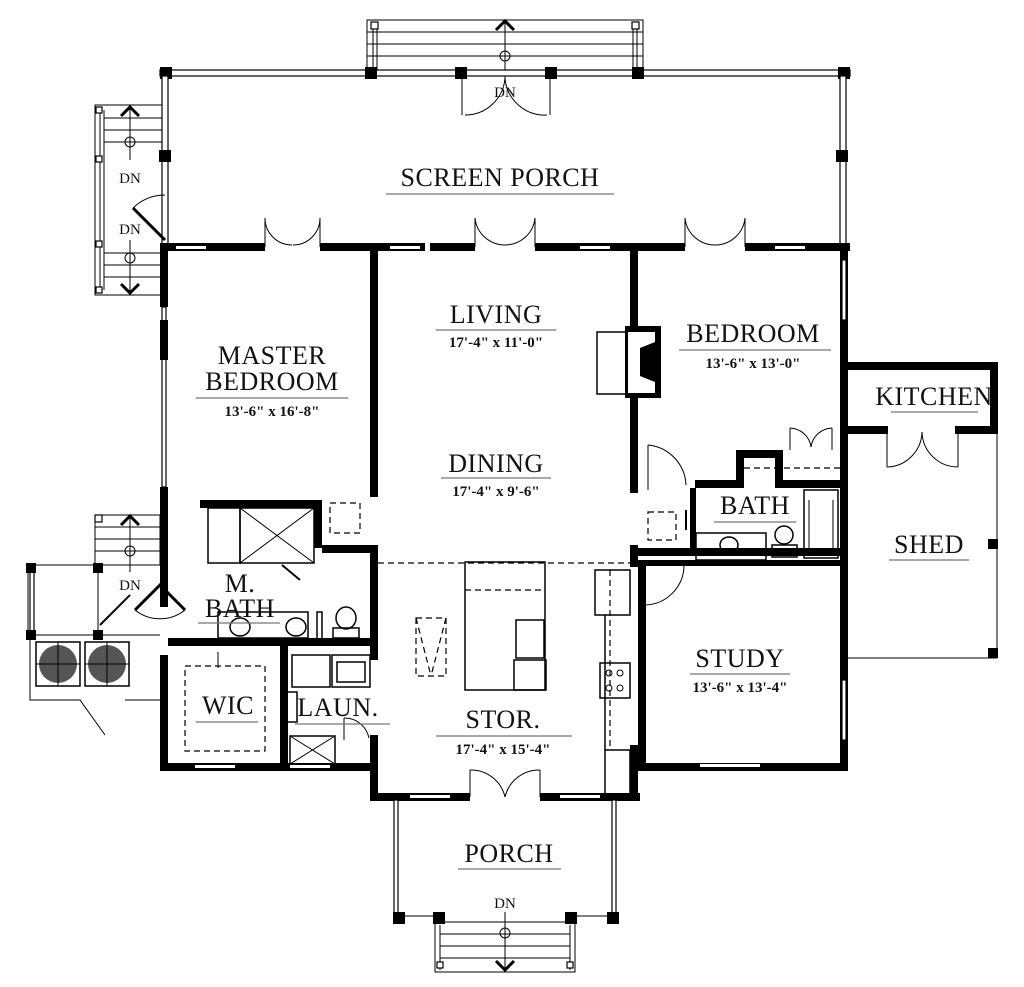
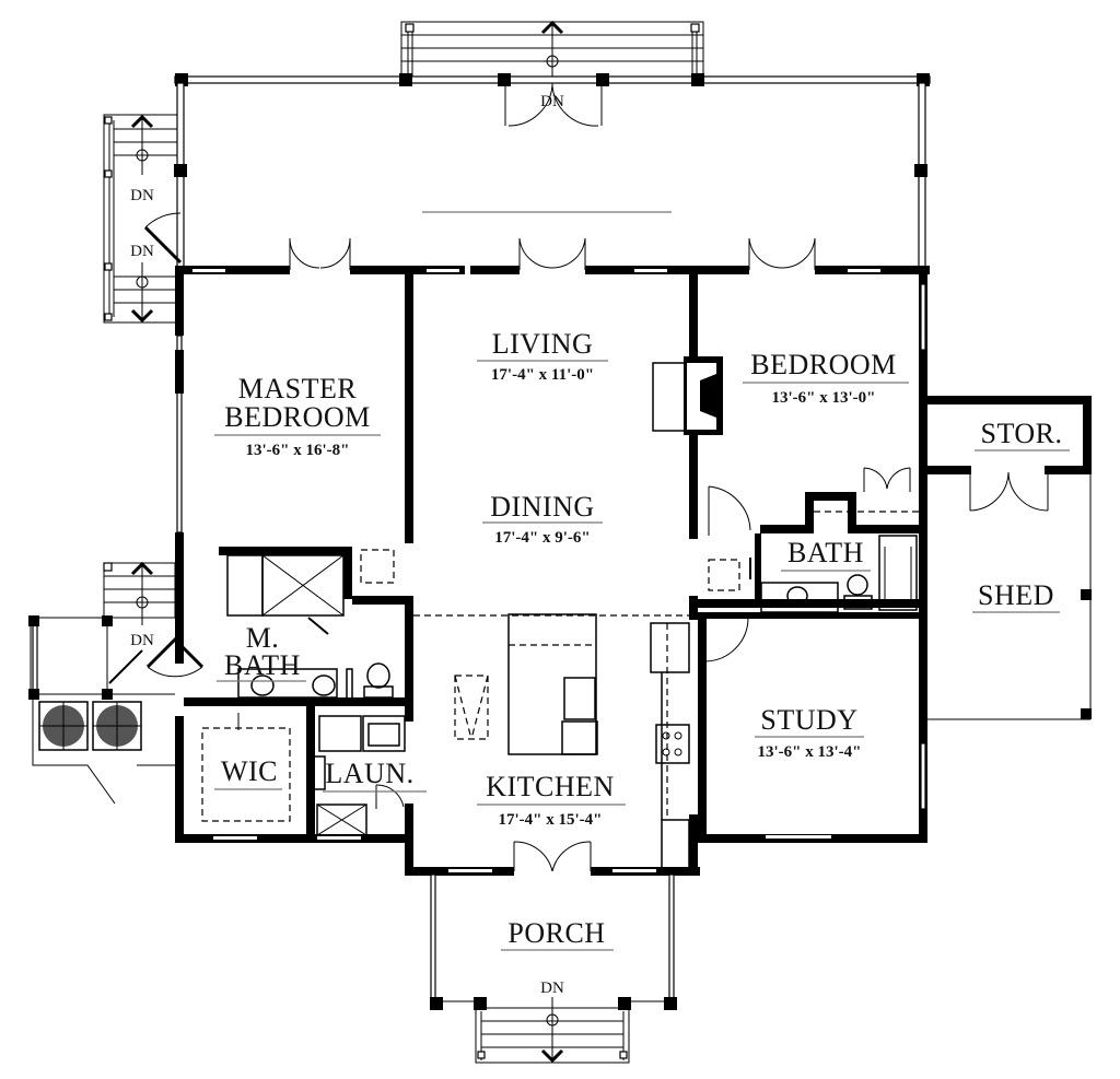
  DN
- SCREEN PORCH
  DN
  DN
  LIVING
  17'-4" x 11'-0"
  DINING
  17'-4" x 9'-6"
  MASTER
  BEDROOM
  13'-6" x 16'-8"
  BEDROOM
  13'-6" x 13'-0"
- KITCHEN
+ STOR.
  BATH
  SHED
  DN
  M.
  BATH
  WIC
  LAUN.
- STOR.
+ KITCHEN
  17'-4" x 15'-4"
  STUDY
  13'-6" x 13'-4"
  PORCH
  DN
